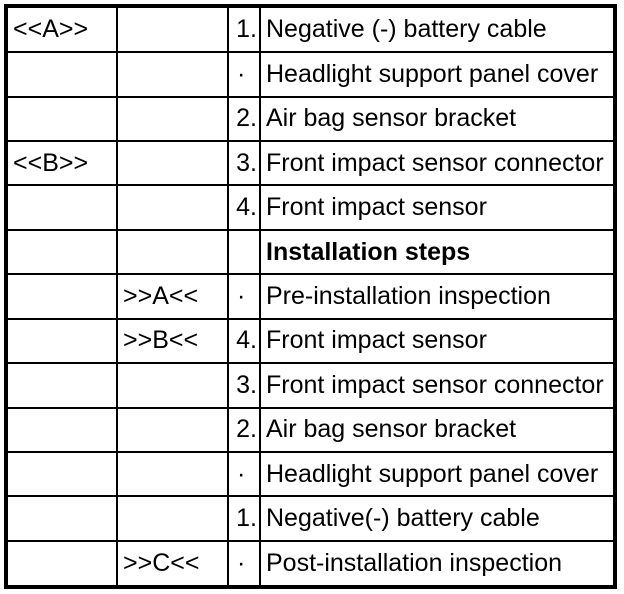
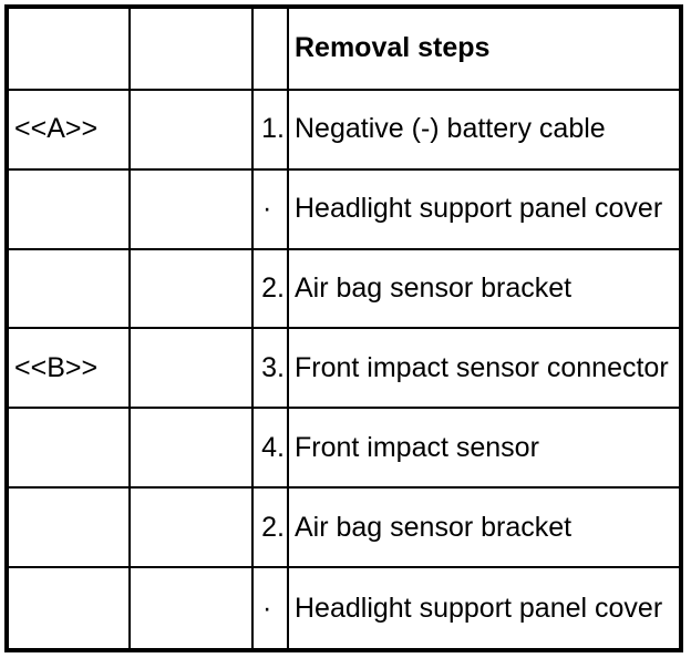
+ 			Removal steps
  <<A>>		1.	Negative (-) battery cable
  		·	Headlight support panel cover
  		2.	Air bag sensor bracket
  <<B>>		3.	Front impact sensor connector
  		4.	Front impact sensor
- 			Installation steps
- 	>>A<<	·	Pre-installation inspection
- 	>>B<<	4.	Front impact sensor
- 		3.	Front impact sensor connector
  		2.	Air bag sensor bracket
  		·	Headlight support panel cover
- 		1.	Negative(-) battery cable
- 	>>C<<	·	Post-installation inspection
